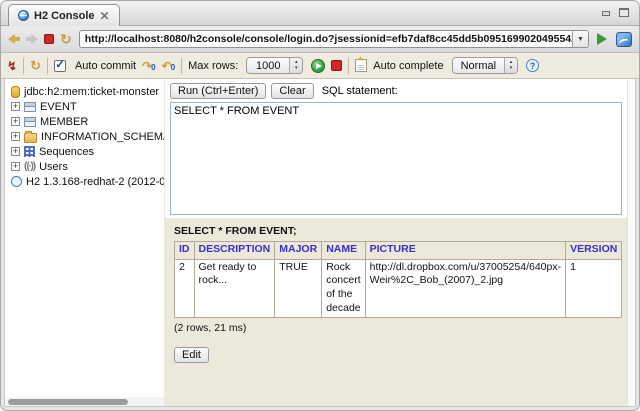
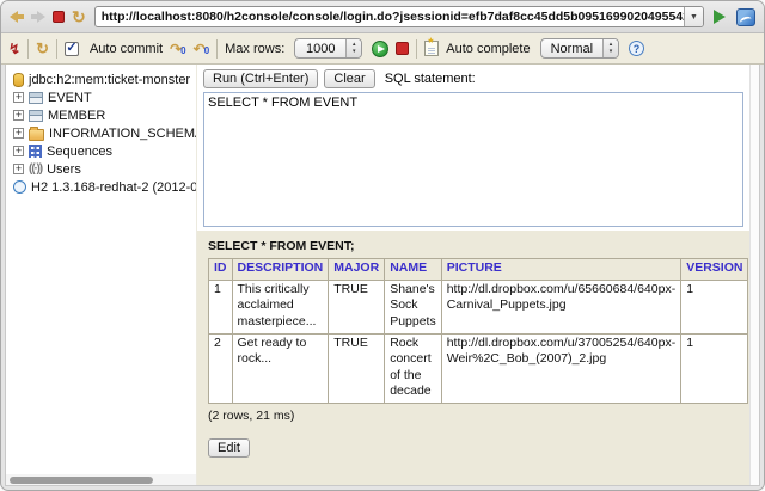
- H2 Console
- ✕
  ↻
  http://localhost:8080/h2console/console/login.do?jsessionid=efb7daf8cc45dd5b095169902049554
  ↯
  ↻
  ✓
  Auto commit
  ↷
  0
  ↶
  0
  Max rows:
  1000
  Auto complete
  Normal
  ?
  jdbc:h2:mem:ticket-monster
  +
  EVENT
  +
  MEMBER
  +
  INFORMATION_SCHEM
  +
  Sequences
  +
  ((∙))
  Users
  H2 1.3.168-redhat-2 (2012-0
  Run (Ctrl+Enter)
  Clear
  SQL statement:
  SELECT * FROM EVENT
  SELECT * FROM EVENT;
  ID	DESCRIPTION	MAJOR	NAME	PICTURE	VERSION
+ 1	This critically acclaimed masterpiece...	TRUE	Shane's Sock Puppets	http://dl.dropbox.com/u/65660684/640px-Carnival_Puppets.jpg	1
  2	Get ready to rock...	TRUE	Rock concert of the decade	http://dl.dropbox.com/u/37005254/640px-Weir%2C_Bob_(2007)_2.jpg	1
  (2 rows, 21 ms)
  Edit
